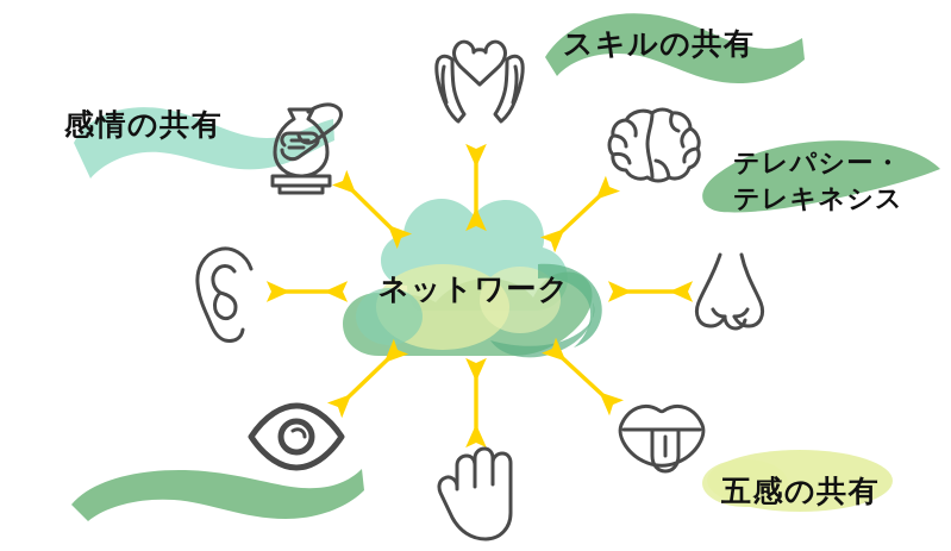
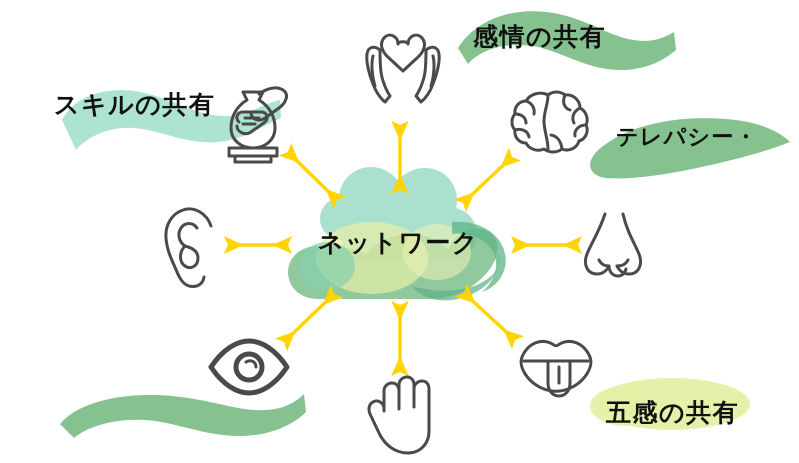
  ネットワーク
- スキルの共有
+ 感情の共有
  テレパシー・
- テレキネシス
- 感情の共有
+ スキルの共有
  五感の共有
